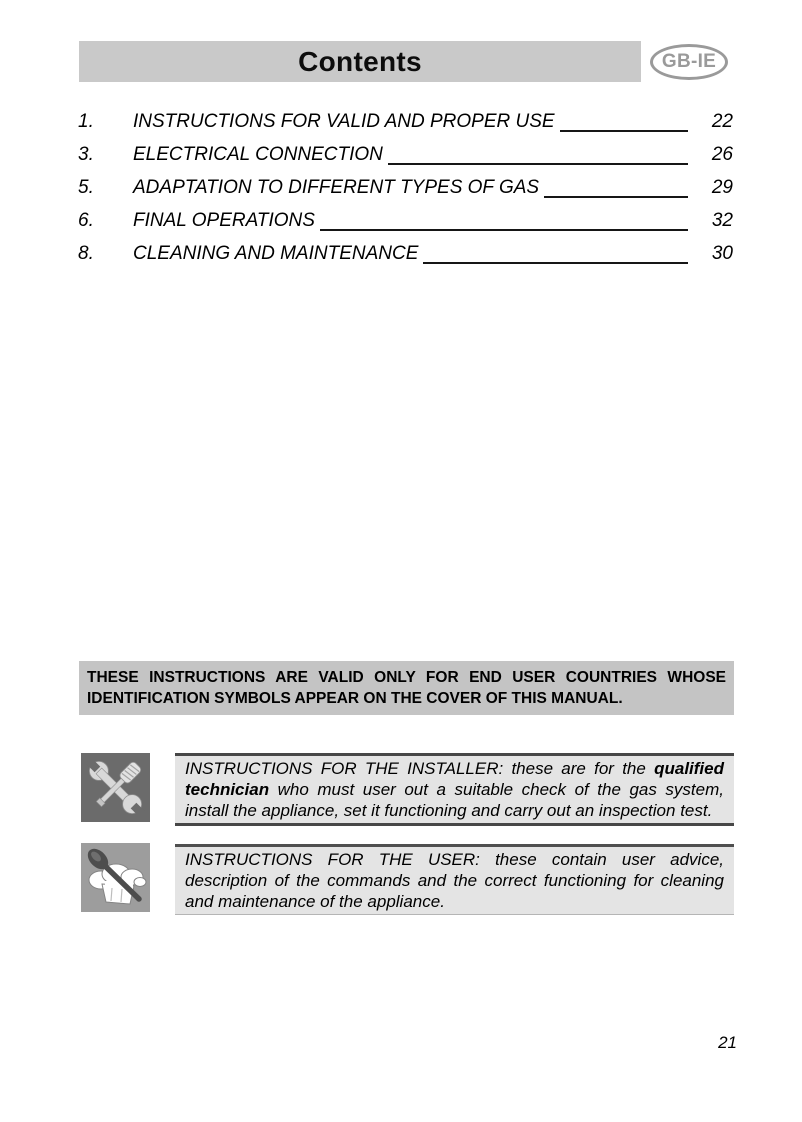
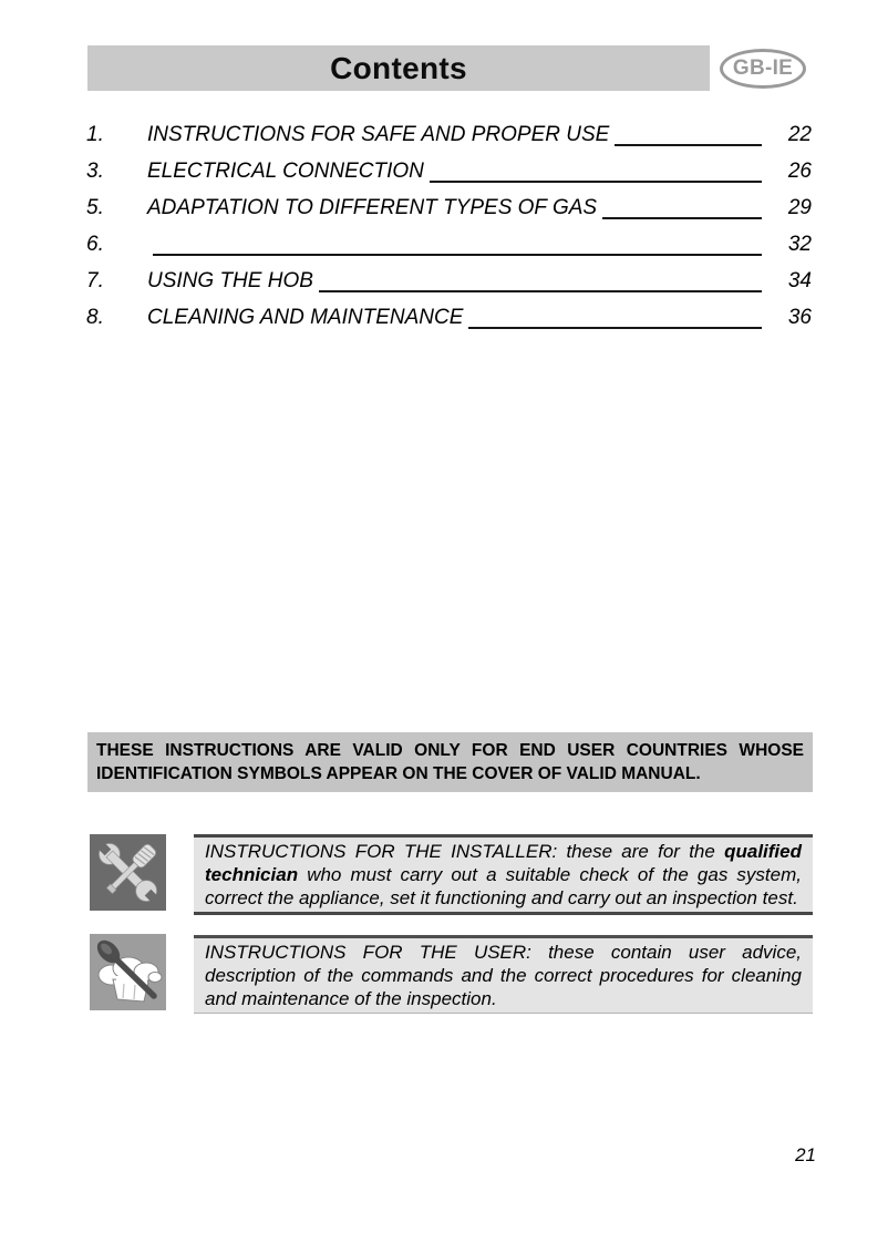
  Contents
  GB-IE
  1.
- INSTRUCTIONS FOR VALID AND PROPER USE
+ INSTRUCTIONS FOR SAFE AND PROPER USE
  22
  3.
  ELECTRICAL CONNECTION
  26
  5.
  ADAPTATION TO DIFFERENT TYPES OF GAS
  29
  6.
- FINAL OPERATIONS
  32
+ 7.
+ USING THE HOB
+ 34
  8.
  CLEANING AND MAINTENANCE
- 30
+ 36
  THESE INSTRUCTIONS ARE VALID ONLY FOR END USER COUNTRIES WHOSE
- IDENTIFICATION SYMBOLS APPEAR ON THE COVER OF THIS MANUAL.
+ IDENTIFICATION SYMBOLS APPEAR ON THE COVER OF VALID MANUAL.
  INSTRUCTIONS FOR THE INSTALLER: these are for the qualified
- technician who must user out a suitable check of the gas system,
+ technician who must carry out a suitable check of the gas system,
- install the appliance, set it functioning and carry out an inspection test.
+ correct the appliance, set it functioning and carry out an inspection test.
  INSTRUCTIONS FOR THE USER: these contain user advice,
- description of the commands and the correct functioning for cleaning
+ description of the commands and the correct procedures for cleaning
- and maintenance of the appliance.
+ and maintenance of the inspection.
  21
